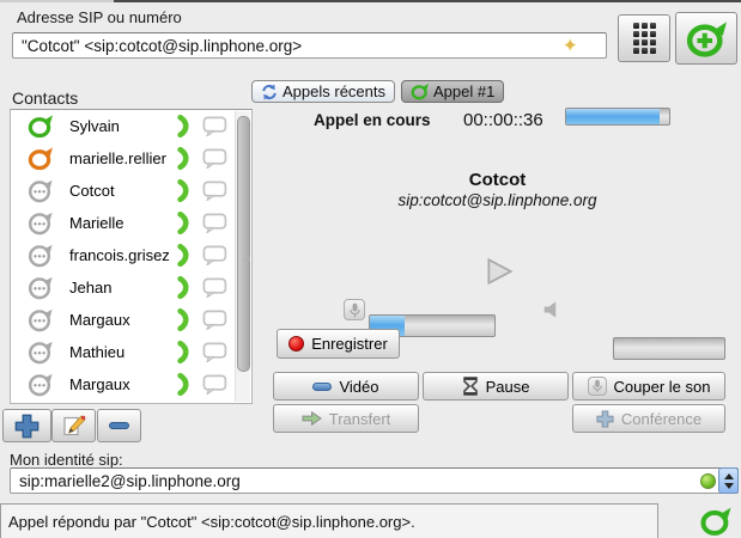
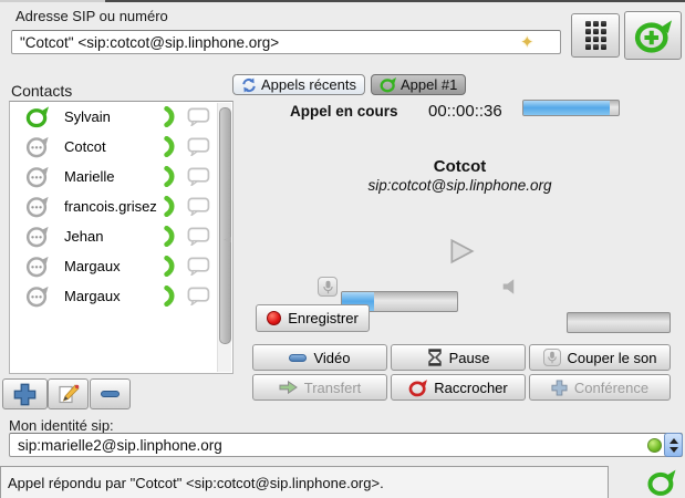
  Adresse SIP ou numéro
  "Cotcot" <sip:cotcot@sip.linphone.org>
  ✦
  Contacts
  Sylvain
- marielle.rellier
  Cotcot
  Marielle
  francois.grisez
  Jehan
  Margaux
- Mathieu
  Margaux
  ◅
  Appels récents
  Appel #1
  Appel en cours
  00::00::36
  Cotcot
  sip:cotcot@sip.linphone.org
  Enregistrer
  Vidéo
  Pause
  Couper le son
  Transfert
+ Raccrocher
  Conférence
  Mon identité sip:
  sip:marielle2@sip.linphone.org
  Appel répondu par "Cotcot" <sip:cotcot@sip.linphone.org>.
